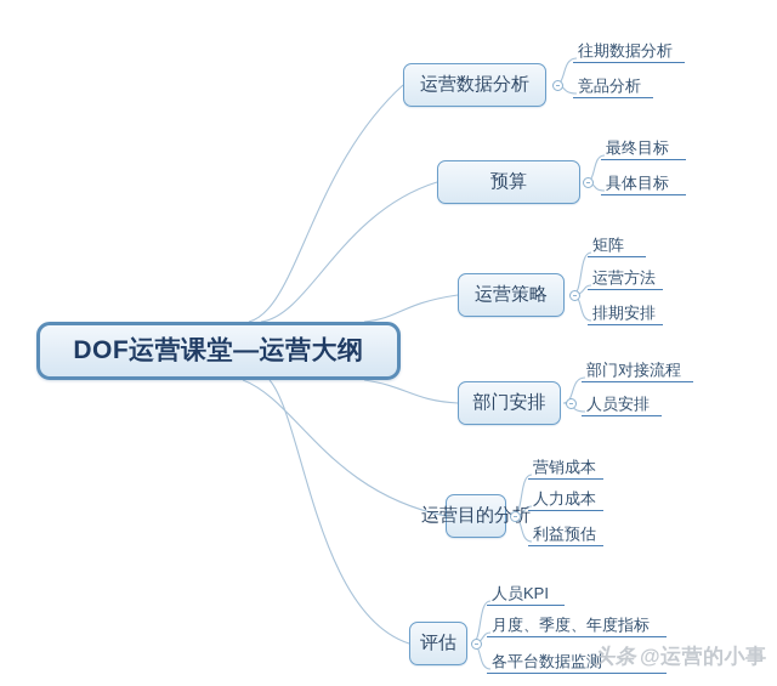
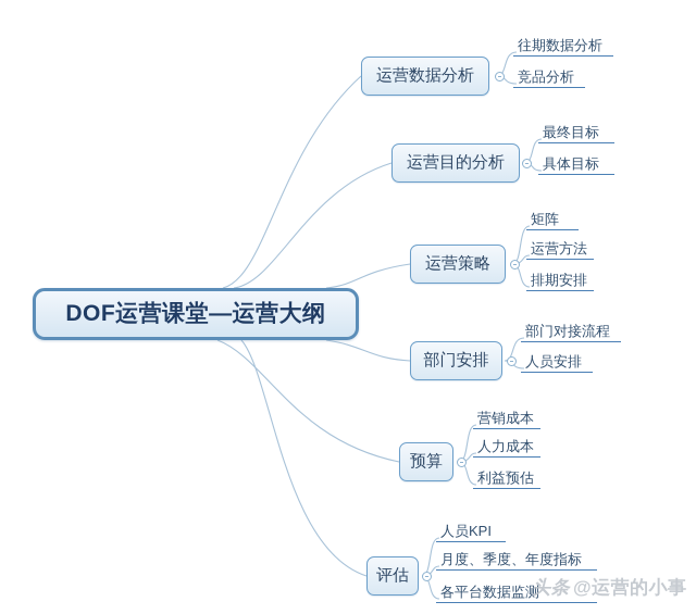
  DOF运营课堂—运营大纲
  运营数据分析
  往期数据分析
  竞品分析
- 预算
+ 运营目的分析
  最终目标
  具体目标
  运营策略
  矩阵
  运营方法
  排期安排
  部门安排
  部门对接流程
  人员安排
- 运营目的分析
+ 预算
  营销成本
  人力成本
  利益预估
  评估
  人员KPI
  月度、季度、年度指标
  各平台数据监测
  头条 @运营的小事
